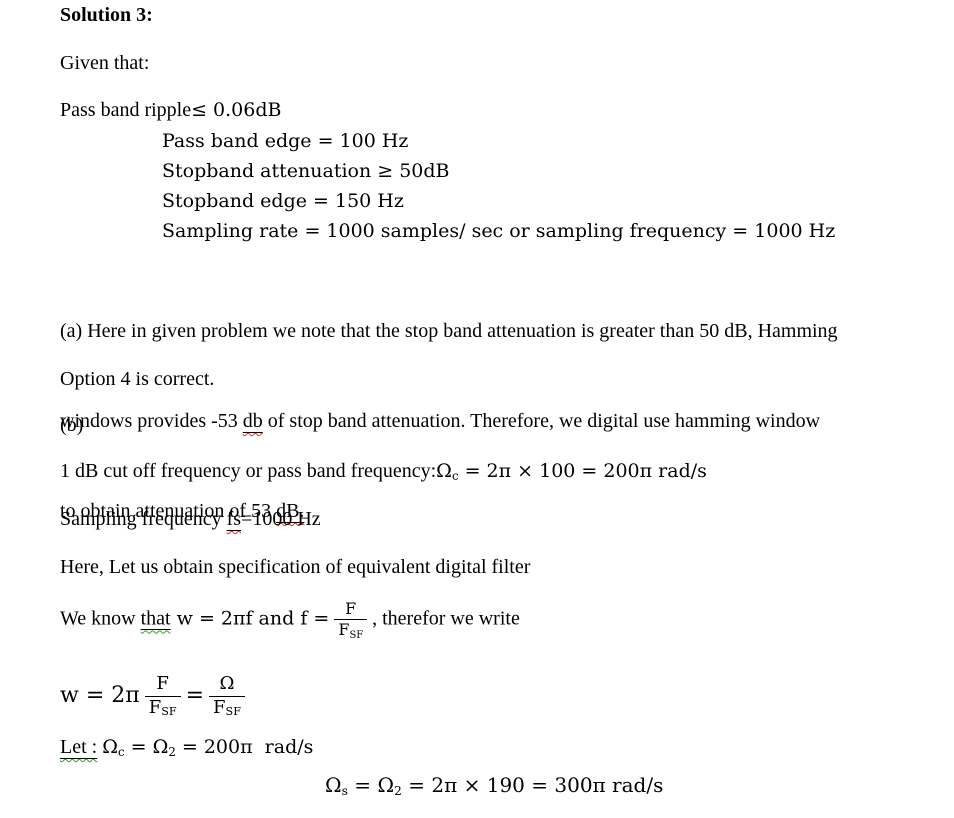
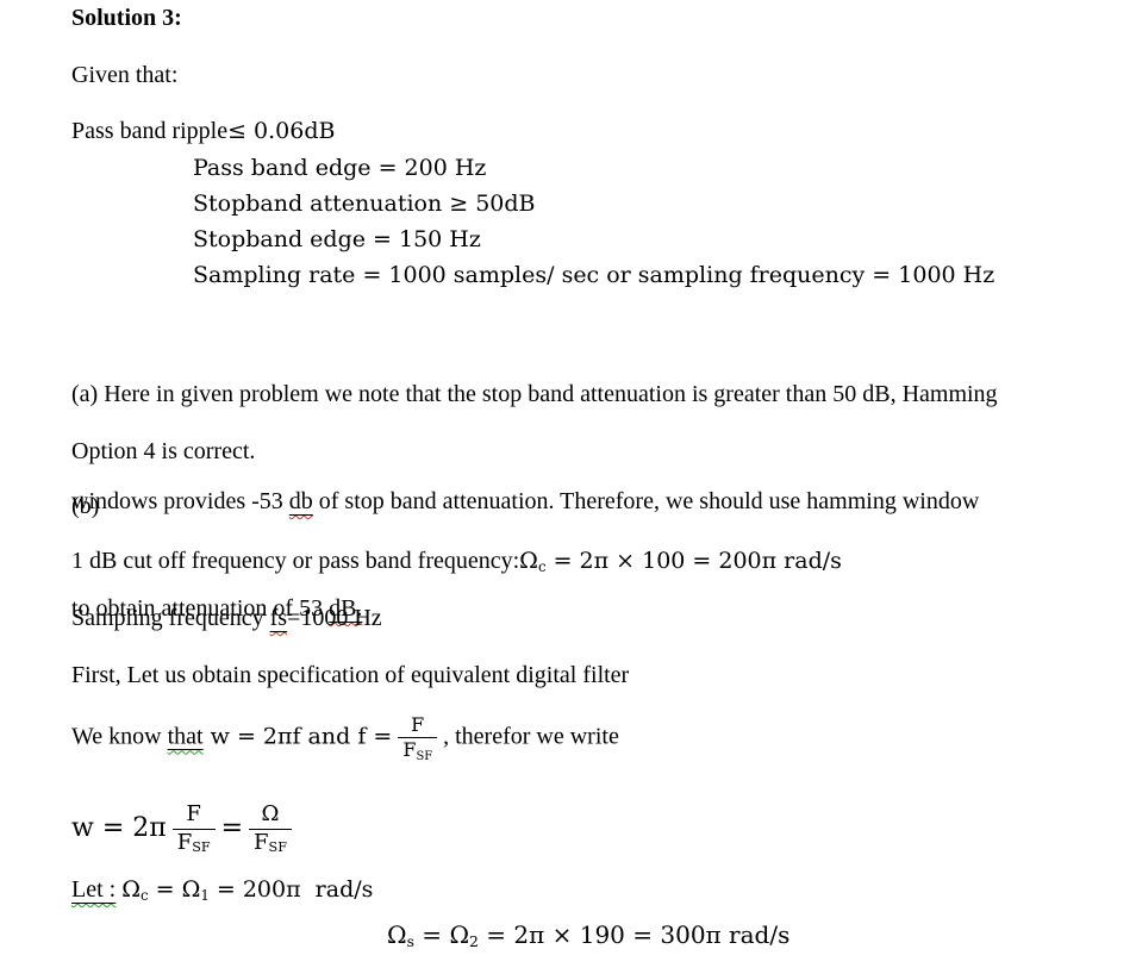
  Solution 3:
  Given that:
  Pass band ripple≤ 0.06dB
- Pass band edge = 100 Hz
+ Pass band edge = 200 Hz
  Stopband attenuation ≥ 50dB
  Stopband edge = 150 Hz
  Sampling rate = 1000 samples/ sec or sampling frequency = 1000 Hz
  (a) Here in given problem we note that the stop band attenuation is greater than 50 dB, Hamming
- windows provides -53 db of stop band attenuation. Therefore, we digital use hamming window
+ windows provides -53 db of stop band attenuation. Therefore, we should use hamming window
  to obtain attenuation of 53 dB.
  Option 4 is correct.
  (b)
  1 dB cut off frequency or pass band frequency:Ωc = 2π × 100 = 200π rad/s
  Sampling frequency fs=1000 Hz
- Here, Let us obtain specification of equivalent digital filter
+ First, Let us obtain specification of equivalent digital filter
  We know that w = 2πf and f =
  F
  FSF
  , therefor we write
  w = 2π
  F
  FSF
  =
  Ω
  FSF
- Let : Ωc = Ω2 = 200π rad/s
+ Let : Ωc = Ω1 = 200π rad/s
  Ωs = Ω2 = 2π × 190 = 300π rad/s
